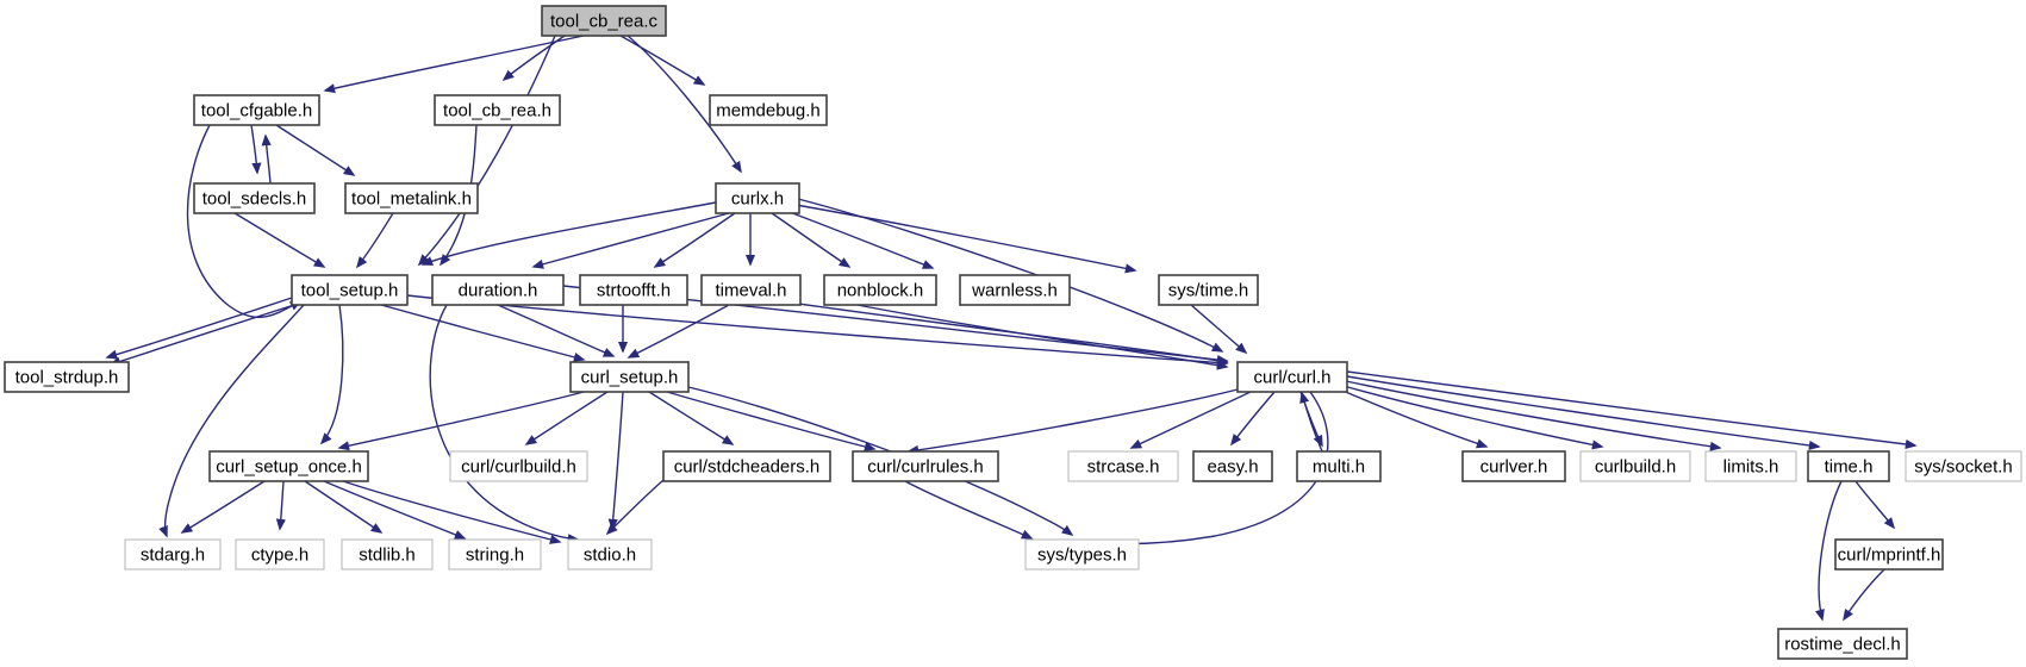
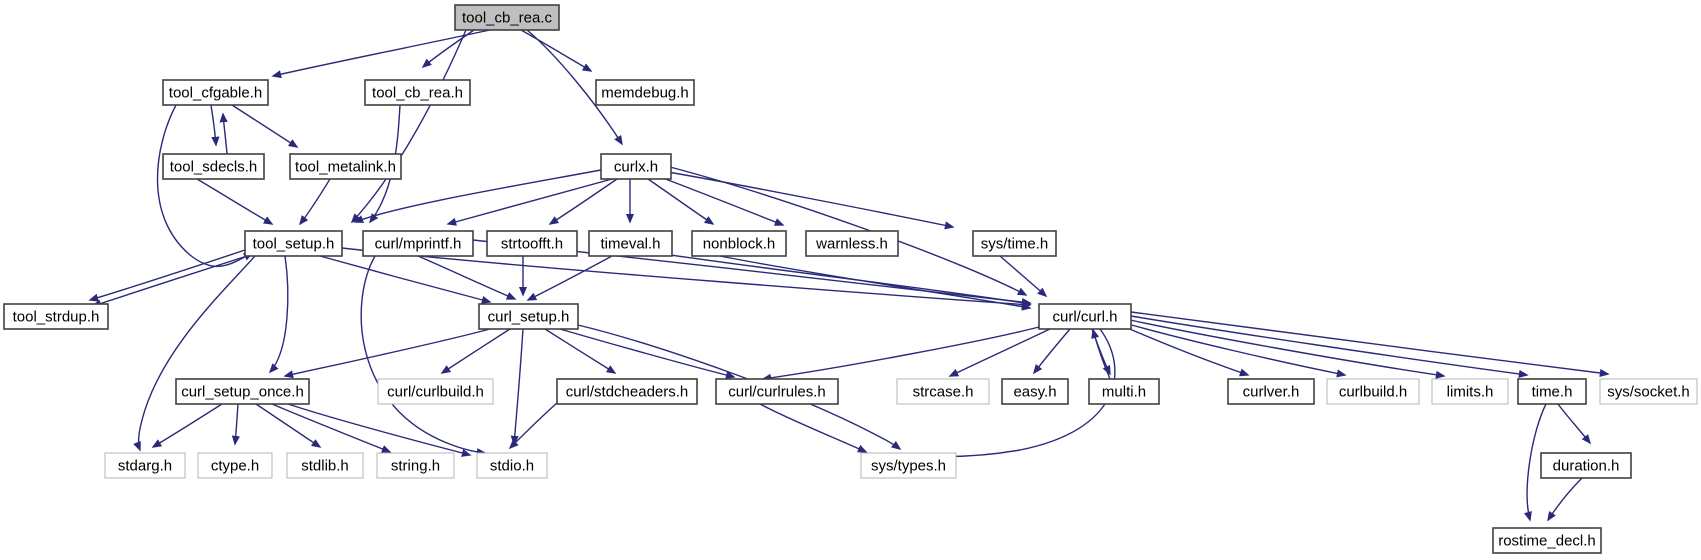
  tool_cb_rea.c
  tool_cfgable.h
  tool_cb_rea.h
  memdebug.h
  tool_sdecls.h
  tool_metalink.h
  curlx.h
  tool_setup.h
- duration.h
+ curl/mprintf.h
  strtoofft.h
  timeval.h
  nonblock.h
  warnless.h
  sys/time.h
  tool_strdup.h
  curl_setup.h
  curl/curl.h
  curl_setup_once.h
  curl/curlbuild.h
  curl/stdcheaders.h
  curl/curlrules.h
  strcase.h
  easy.h
  multi.h
  curlver.h
  curlbuild.h
  limits.h
  time.h
  sys/socket.h
  stdarg.h
  ctype.h
  stdlib.h
  string.h
  stdio.h
  sys/types.h
- curl/mprintf.h
+ duration.h
  rostime_decl.h
